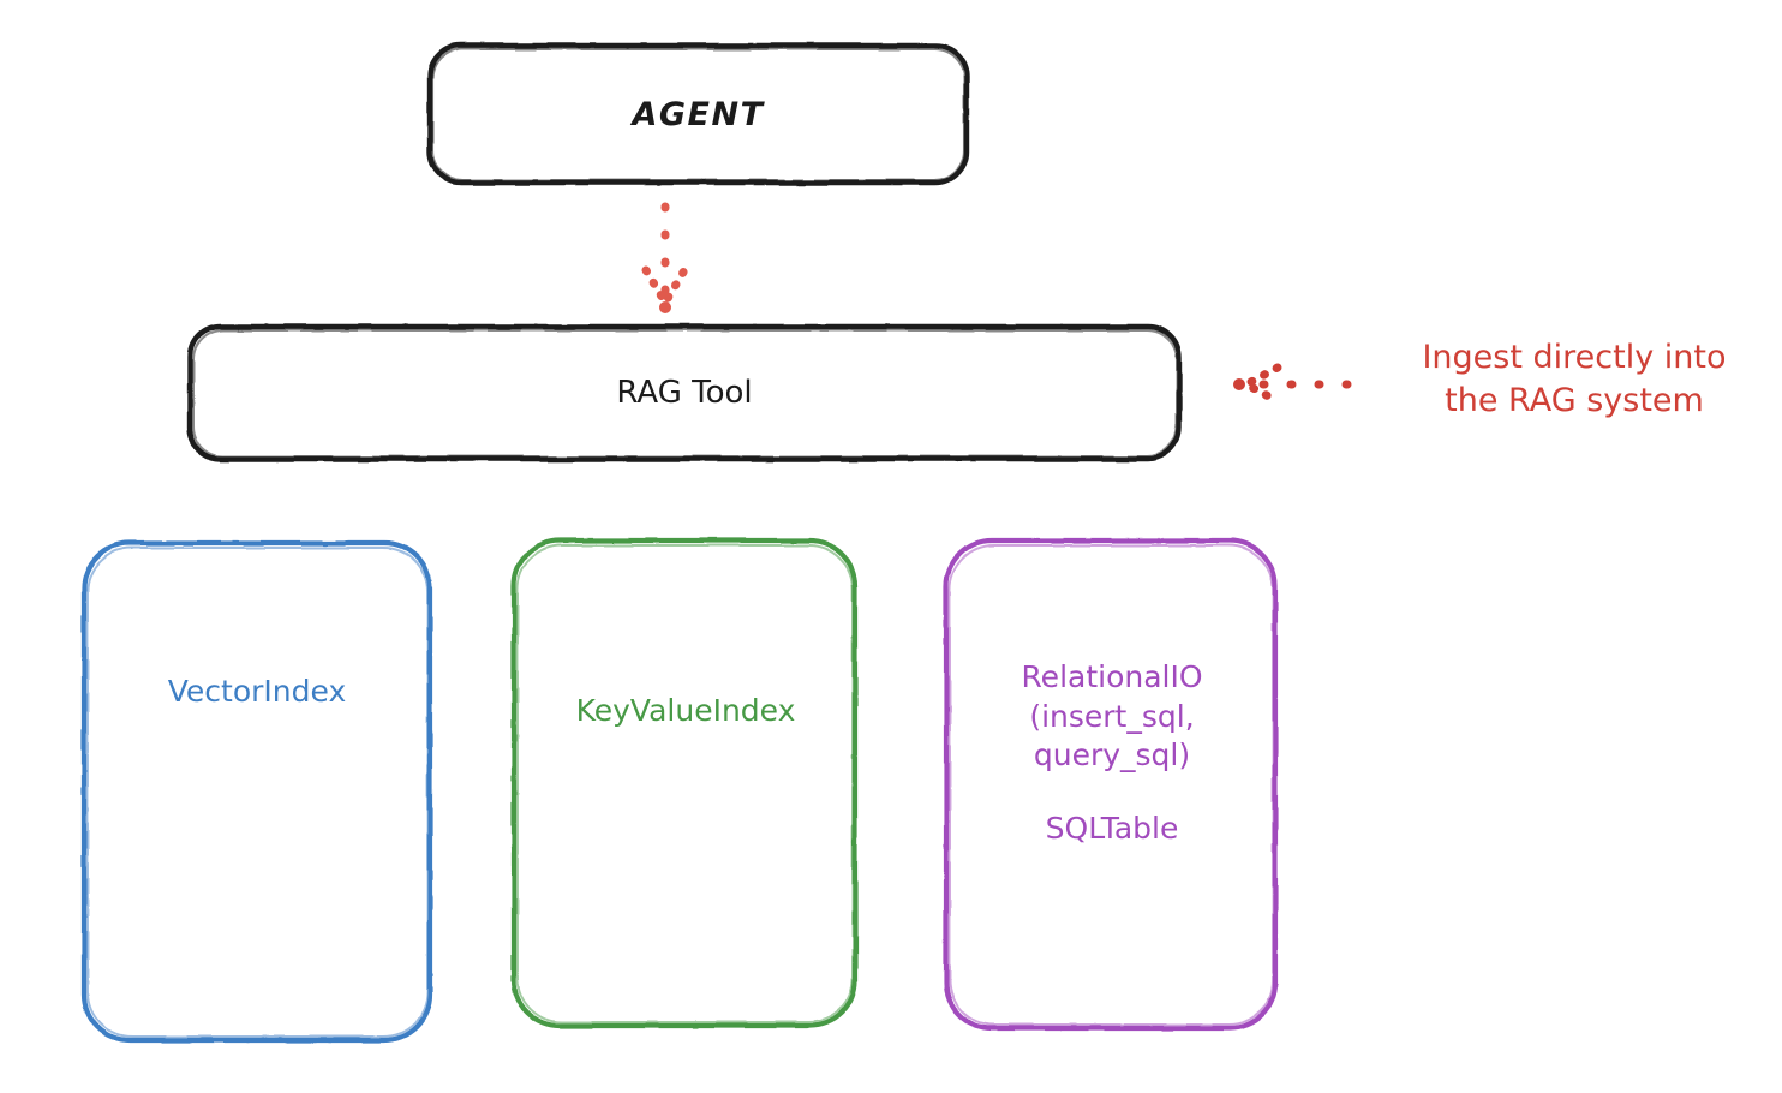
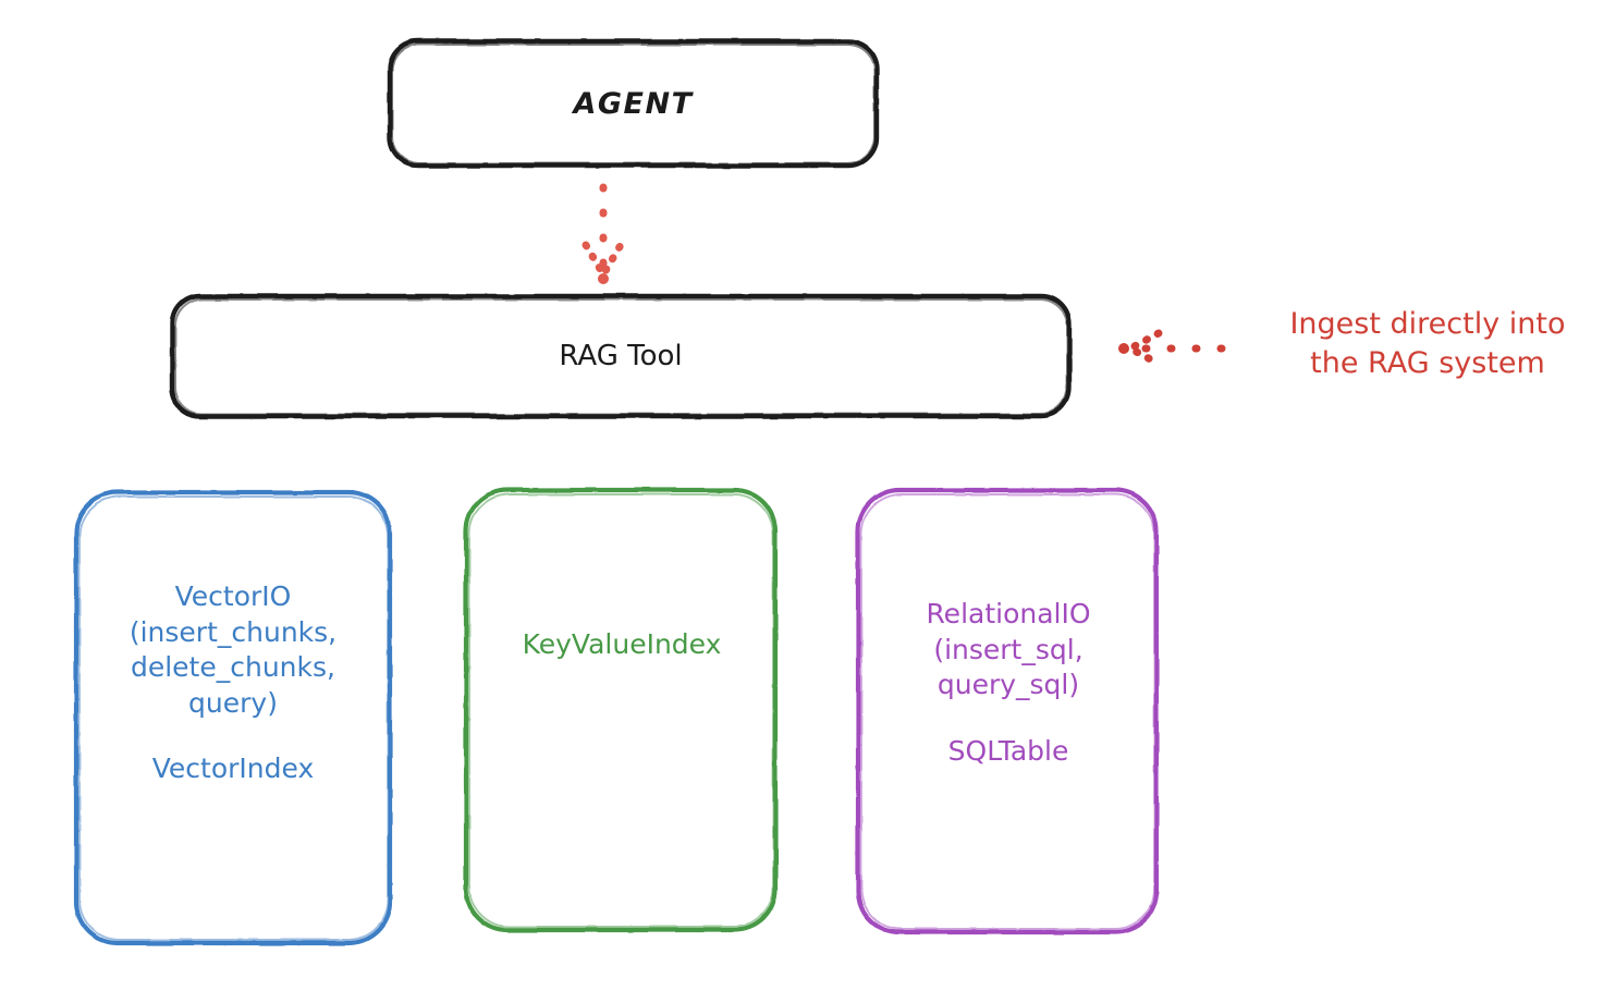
  AGENT
  RAG Tool
+ VectorIO
+ (insert_chunks,
+ delete_chunks,
+ query)
  VectorIndex
  KeyValueIndex
  RelationalIO
  (insert_sql,
  query_sql)
  SQLTable
  Ingest directly into
  the RAG system
